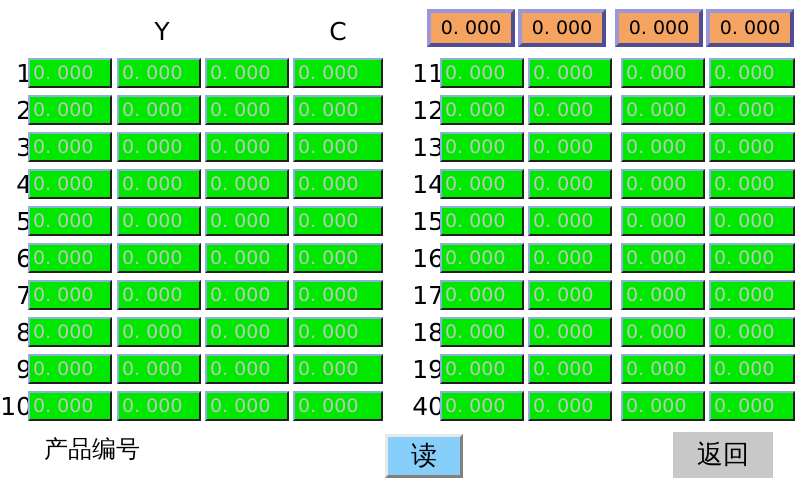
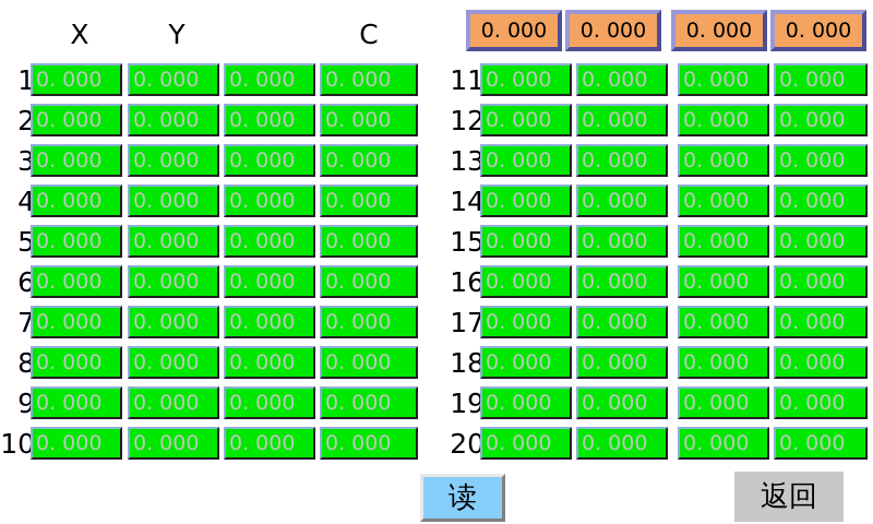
+ X
  Y
  C
  0. 000
  0. 000
  0. 000
  0. 000
  1
  0. 000
  0. 000
  0. 000
  0. 000
  2
  0. 000
  0. 000
  0. 000
  0. 000
  3
  0. 000
  0. 000
  0. 000
  0. 000
  4
  0. 000
  0. 000
  0. 000
  0. 000
  5
  0. 000
  0. 000
  0. 000
  0. 000
  6
  0. 000
  0. 000
  0. 000
  0. 000
  7
  0. 000
  0. 000
  0. 000
  0. 000
  8
  0. 000
  0. 000
  0. 000
  0. 000
  9
  0. 000
  0. 000
  0. 000
  0. 000
  10
  0. 000
  0. 000
  0. 000
  0. 000
  11
  0. 000
  0. 000
  0. 000
  0. 000
  12
  0. 000
  0. 000
  0. 000
  0. 000
  13
  0. 000
  0. 000
  0. 000
  0. 000
  14
  0. 000
  0. 000
  0. 000
  0. 000
  15
  0. 000
  0. 000
  0. 000
  0. 000
  16
  0. 000
  0. 000
  0. 000
  0. 000
  17
  0. 000
  0. 000
  0. 000
  0. 000
  18
  0. 000
  0. 000
  0. 000
  0. 000
  19
  0. 000
  0. 000
  0. 000
  0. 000
- 40
+ 20
  0. 000
  0. 000
  0. 000
  0. 000
- 产品编号
  读
  返回
